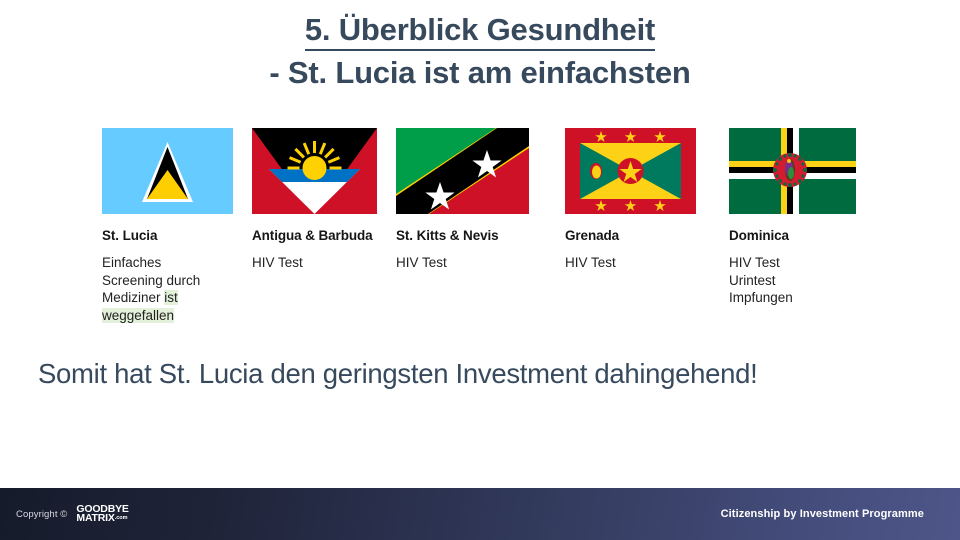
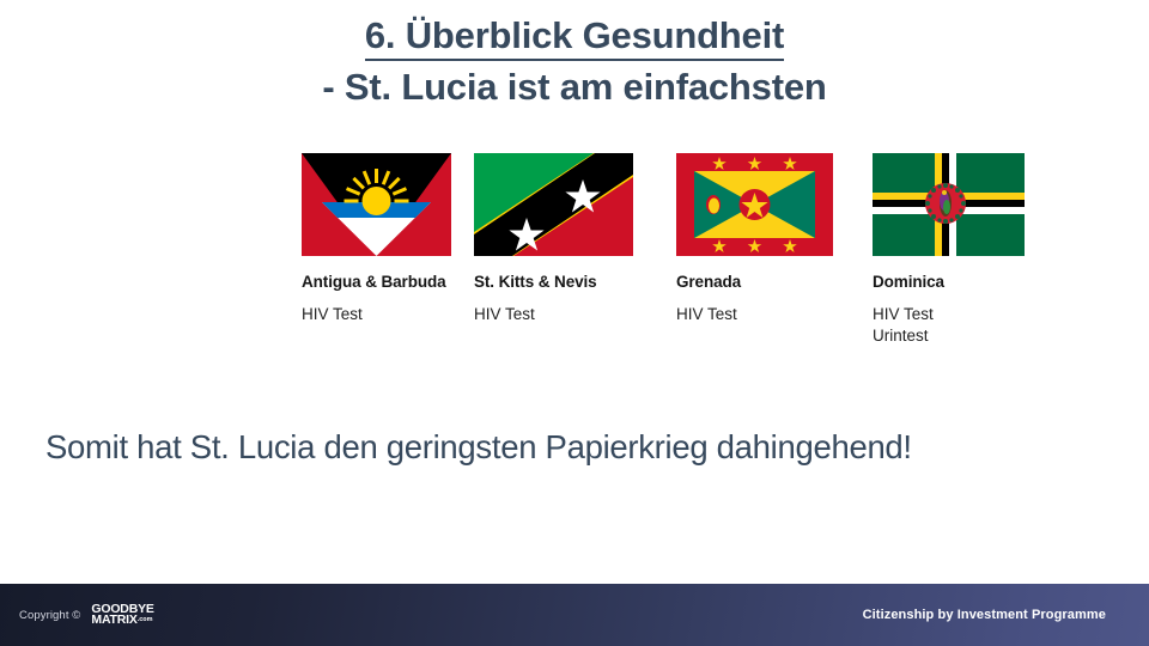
- 5. Überblick Gesundheit
+ 6. Überblick Gesundheit
  - St. Lucia ist am einfachsten
- St. Lucia
- Einfaches Screening durch Mediziner ist weggefallen
  Antigua & Barbuda
  HIV Test
  St. Kitts & Nevis
  HIV Test
  Grenada
  HIV Test
  Dominica
  HIV Test
  Urintest
- Impfungen
- Somit hat St. Lucia den geringsten Investment dahingehend!
+ Somit hat St. Lucia den geringsten Papierkrieg dahingehend!
  Copyright ©
  GOODBYE
  Citizenship by Investment Programme
